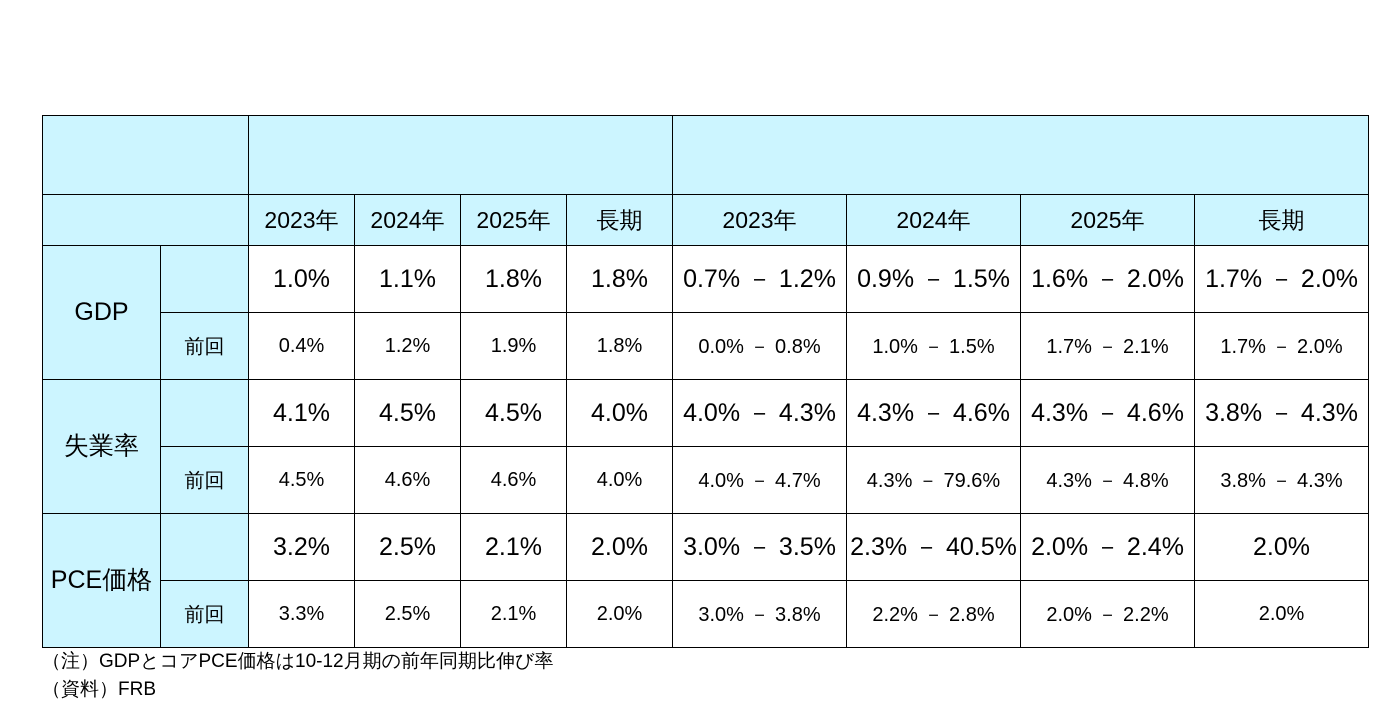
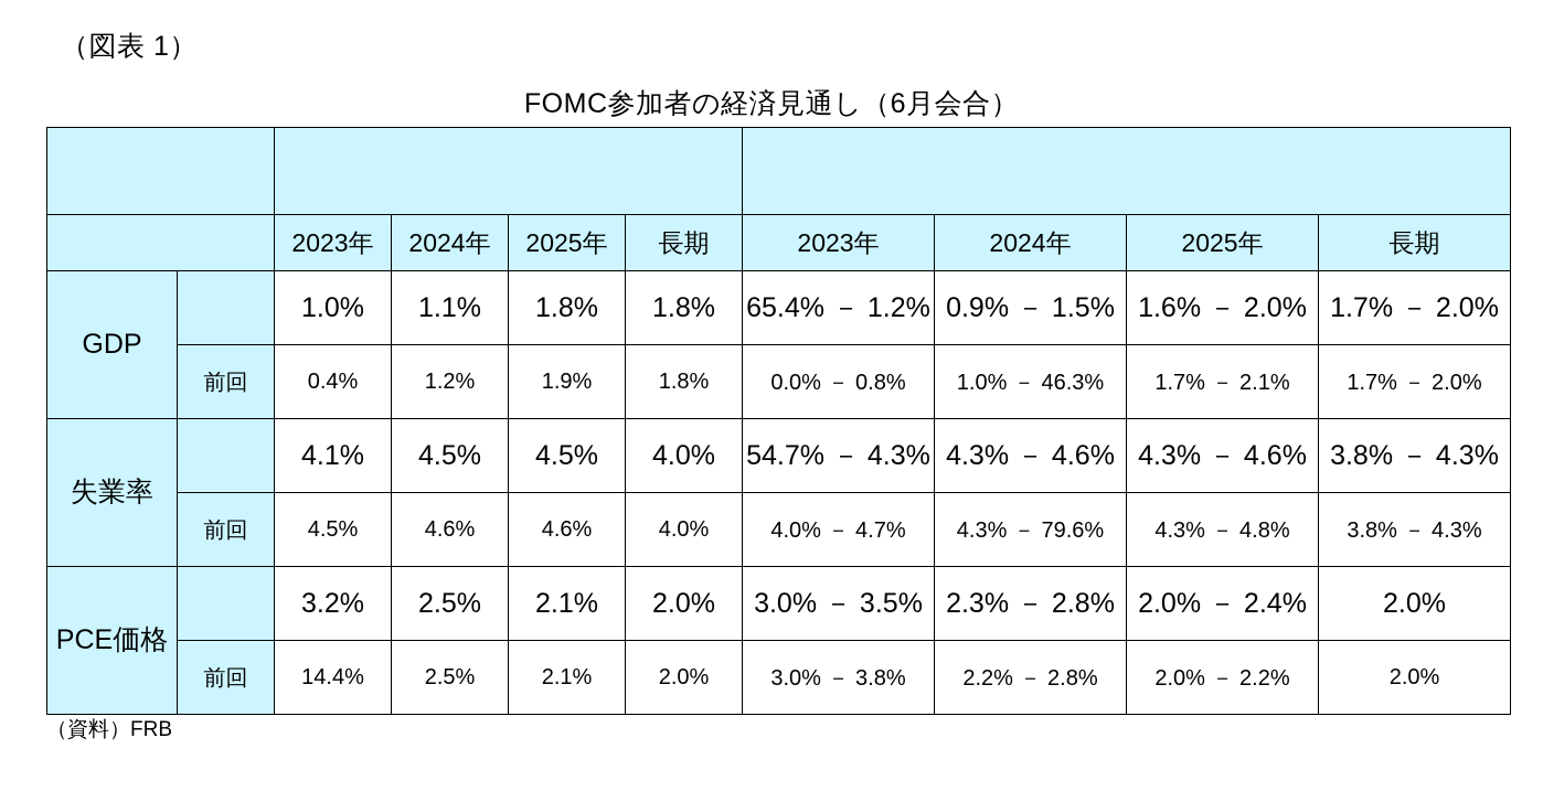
+ （図表 1）
+ FOMC参加者の経済見通し（6月会合）
  	2023年	2024年	2025年	長期	2023年	2024年	2025年	長期
- GDP		1.0%	1.1%	1.8%	1.8%	0.7% － 1.2%	0.9% － 1.5%	1.6% － 2.0%	1.7% － 2.0%
+ GDP		1.0%	1.1%	1.8%	1.8%	65.4% － 1.2%	0.9% － 1.5%	1.6% － 2.0%	1.7% － 2.0%
- 前回	0.4%	1.2%	1.9%	1.8%	0.0% － 0.8%	1.0% － 1.5%	1.7% － 2.1%	1.7% － 2.0%
+ 前回	0.4%	1.2%	1.9%	1.8%	0.0% － 0.8%	1.0% － 46.3%	1.7% － 2.1%	1.7% － 2.0%
- 失業率		4.1%	4.5%	4.5%	4.0%	4.0% － 4.3%	4.3% － 4.6%	4.3% － 4.6%	3.8% － 4.3%
+ 失業率		4.1%	4.5%	4.5%	4.0%	54.7% － 4.3%	4.3% － 4.6%	4.3% － 4.6%	3.8% － 4.3%
  前回	4.5%	4.6%	4.6%	4.0%	4.0% － 4.7%	4.3% － 79.6%	4.3% － 4.8%	3.8% － 4.3%
- PCE価格		3.2%	2.5%	2.1%	2.0%	3.0% － 3.5%	2.3% － 40.5%	2.0% － 2.4%	2.0%
+ PCE価格		3.2%	2.5%	2.1%	2.0%	3.0% － 3.5%	2.3% － 2.8%	2.0% － 2.4%	2.0%
- 前回	3.3%	2.5%	2.1%	2.0%	3.0% － 3.8%	2.2% － 2.8%	2.0% － 2.2%	2.0%
+ 前回	14.4%	2.5%	2.1%	2.0%	3.0% － 3.8%	2.2% － 2.8%	2.0% － 2.2%	2.0%
- （注）GDPとコアPCE価格は10-12月期の前年同期比伸び率
  （資料）FRB
